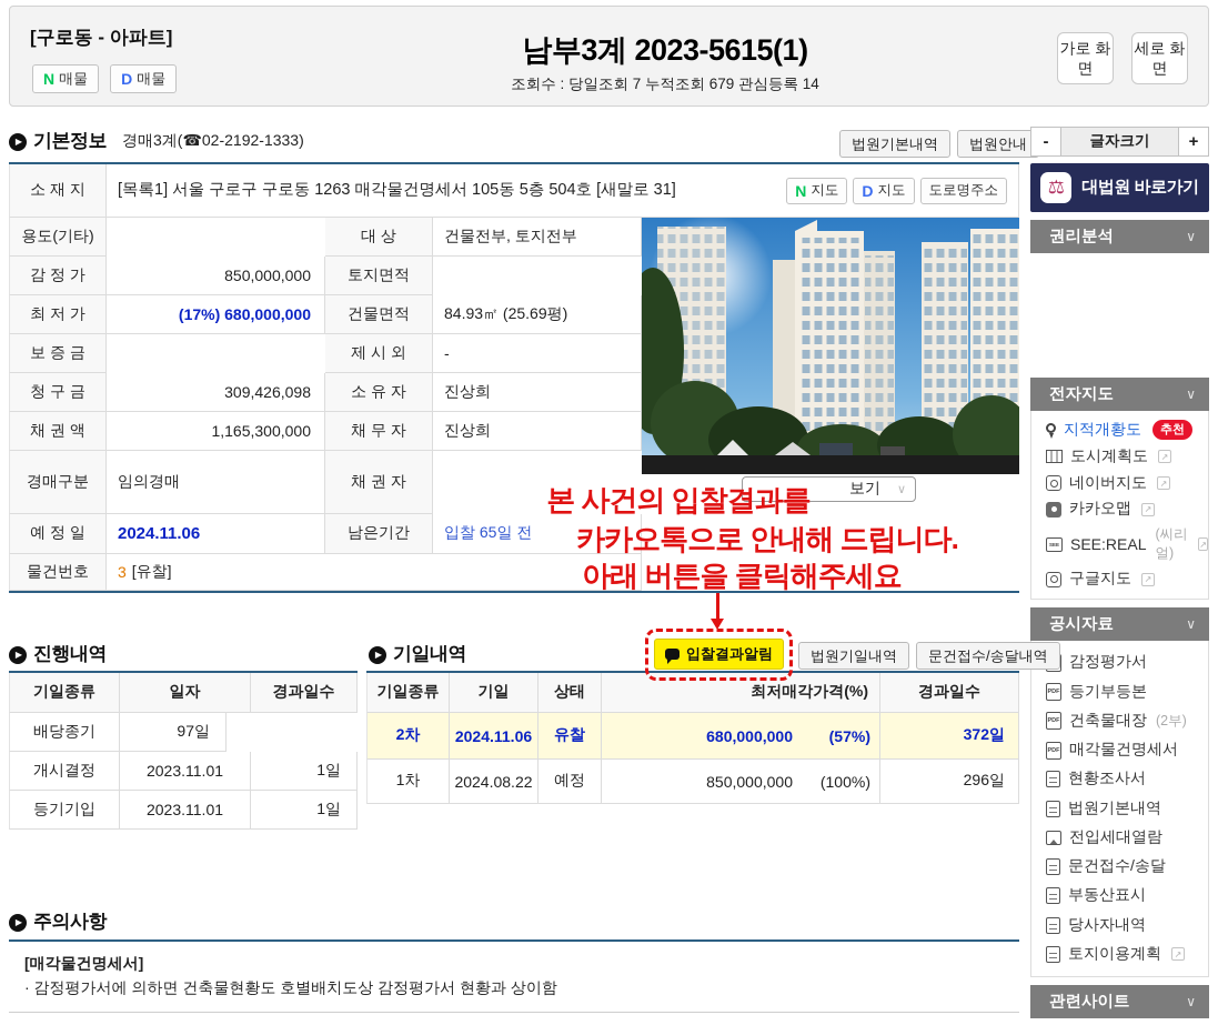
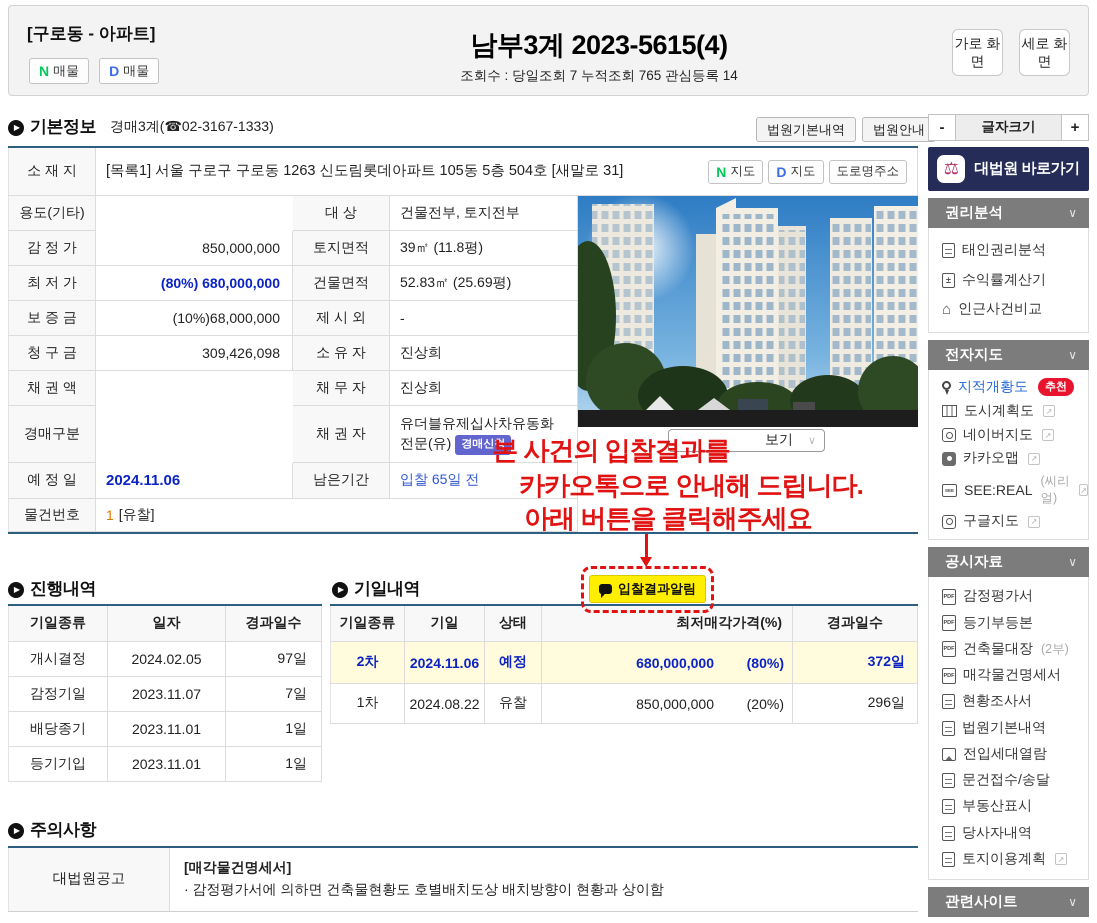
  [구로동 - 아파트]
  N
  매물
  D
  매물
- 남부3계 2023-5615(1)
+ 남부3계 2023-5615(4)
- 조회수 : 당일조회 7 누적조회 679 관심등록 14
+ 조회수 : 당일조회 7 누적조회 765 관심등록 14
  가로 화면
  세로 화면
  ▶
  기본정보
- 경매3계(☎02-2192-1333)
+ 경매3계(☎02-3167-1333)
  법원기본내역
  법원안내
  소 재 지
- [목록1] 서울 구로구 구로동 1263 매각물건명세서 105동 5층 504호 [새말로 31]
+ [목록1] 서울 구로구 구로동 1263 신도림롯데아파트 105동 5층 504호 [새말로 31]
  N
  지도
  D
  지도
  도로명주소
  용도(기타)
  대 상
  건물전부, 토지전부
  감 정 가
  850,000,000
  토지면적
+ 39㎡ (11.8평)
  최 저 가
- (17%) 680,000,000
+ (80%) 680,000,000
  건물면적
- 84.93㎡ (25.69평)
+ 52.83㎡ (25.69평)
  보 증 금
+ (10%)68,000,000
  제 시 외
  -
  청 구 금
  309,426,098
  소 유 자
  진상희
  채 권 액
- 1,165,300,000
  채 무 자
  진상희
  경매구분
- 임의경매
  채 권 자
+ 유더블유제십사차유동화전문(유) 경매신청
  예 정 일
  2024.11.06
  남은기간
  입찰 65일 전
  물건번호
- 3
+ 1
  [유찰]
  보기
  ∨
  본 사건의 입찰결과를
  카카오톡으로 안내해 드립니다.
  아래 버튼을 클릭해주세요
  입찰결과알림
  ▶
  진행내역
  기일종류
  일자
  경과일수
- 배당종기
+ 개시결정
+ 2024.02.05
  97일
+ 감정기일
+ 2023.11.07
+ 7일
- 개시결정
+ 배당종기
  2023.11.01
  1일
  등기기입
  2023.11.01
  1일
  ▶
  기일내역
- 법원기일내역
- 문건접수/송달내역
  기일종류
  기일
  상태
  최저매각가격(%)
  경과일수
  2차
  2024.11.06
- 유찰
+ 예정
  680,000,000
- (57%)
+ (80%)
  372일
  1차
  2024.08.22
- 예정
+ 유찰
  850,000,000
- (100%)
+ (20%)
  296일
  ▶
  주의사항
+ 대법원공고
  [매각물건명세서]
- · 감정평가서에 의하면 건축물현황도 호별배치도상 감정평가서 현황과 상이함
+ · 감정평가서에 의하면 건축물현황도 호별배치도상 배치방향이 현황과 상이함
  -
  글자크기
  +
  ⚖
  대법원 바로가기
  권리분석
  ∨
+ 태인권리분석
+ 수익률계산기
+ ⌂
+ 인근사건비교
  전자지도
  ∨
  지적개황도
  추천
  도시계획도
  ↗
  네이버지도
  ↗
  카카오맵
  ↗
  SEE:REAL
  (씨리얼)
  ↗
  구글지도
  ↗
  공시자료
  ∨
  감정평가서
  등기부등본
  건축물대장
  (2부)
  매각물건명세서
  현황조사서
  법원기본내역
  전입세대열람
  문건접수/송달
  부동산표시
  당사자내역
  토지이용계획
  ↗
  관련사이트
  ∨
